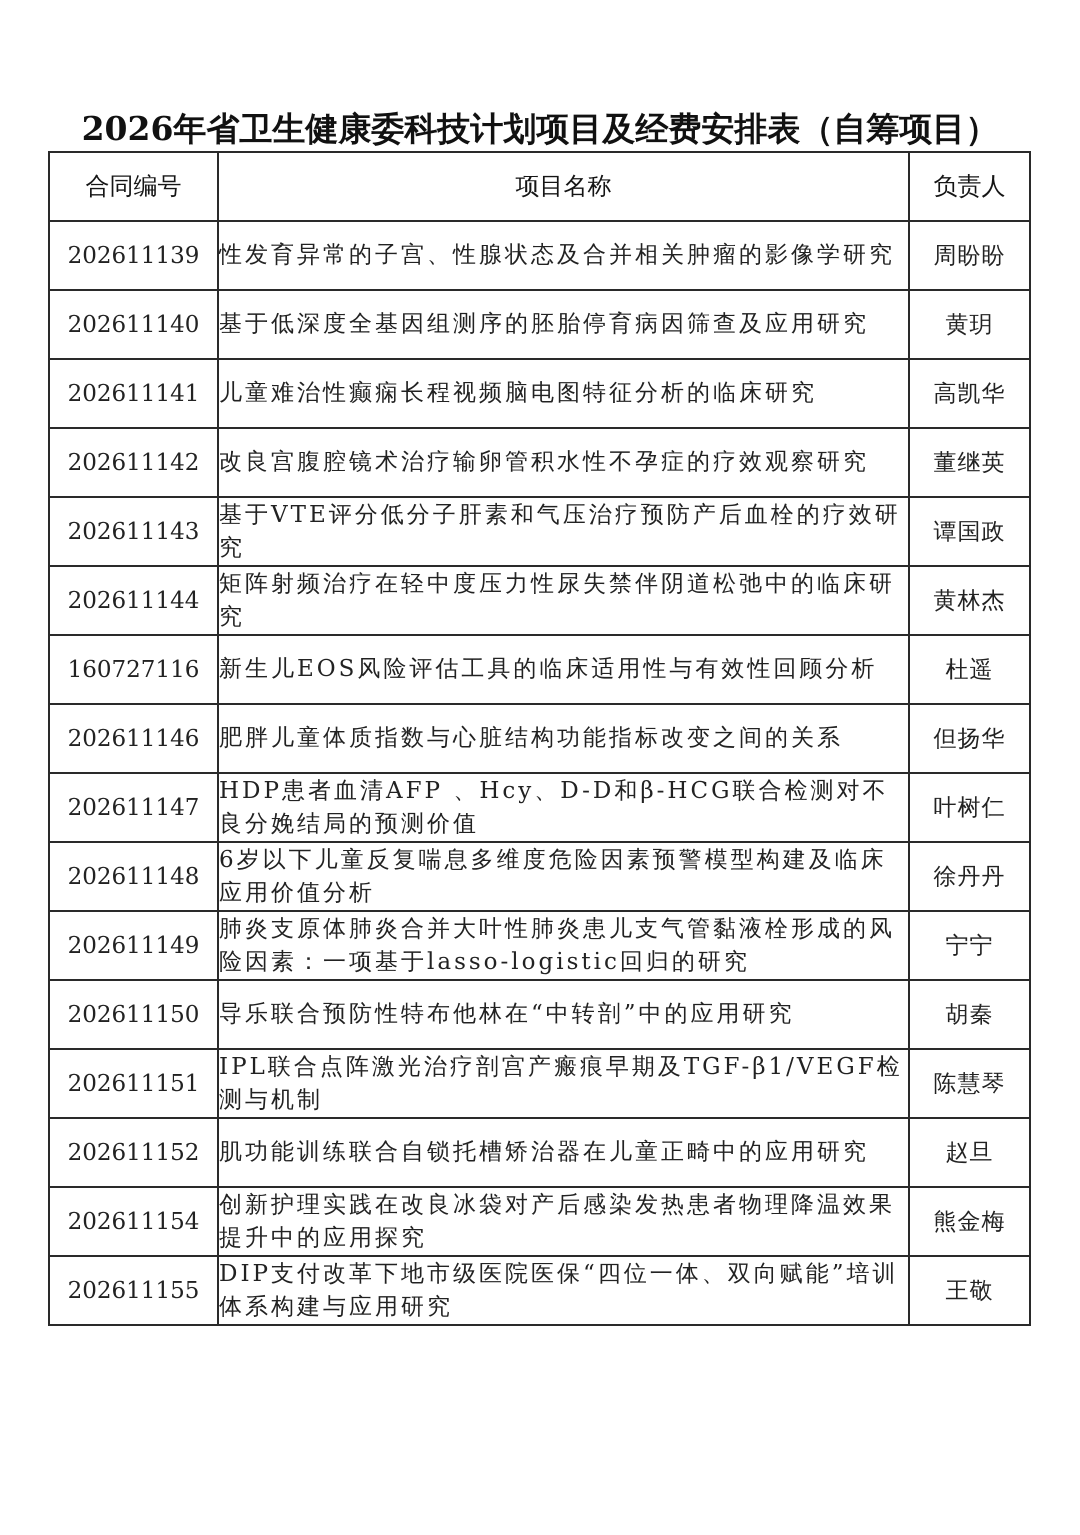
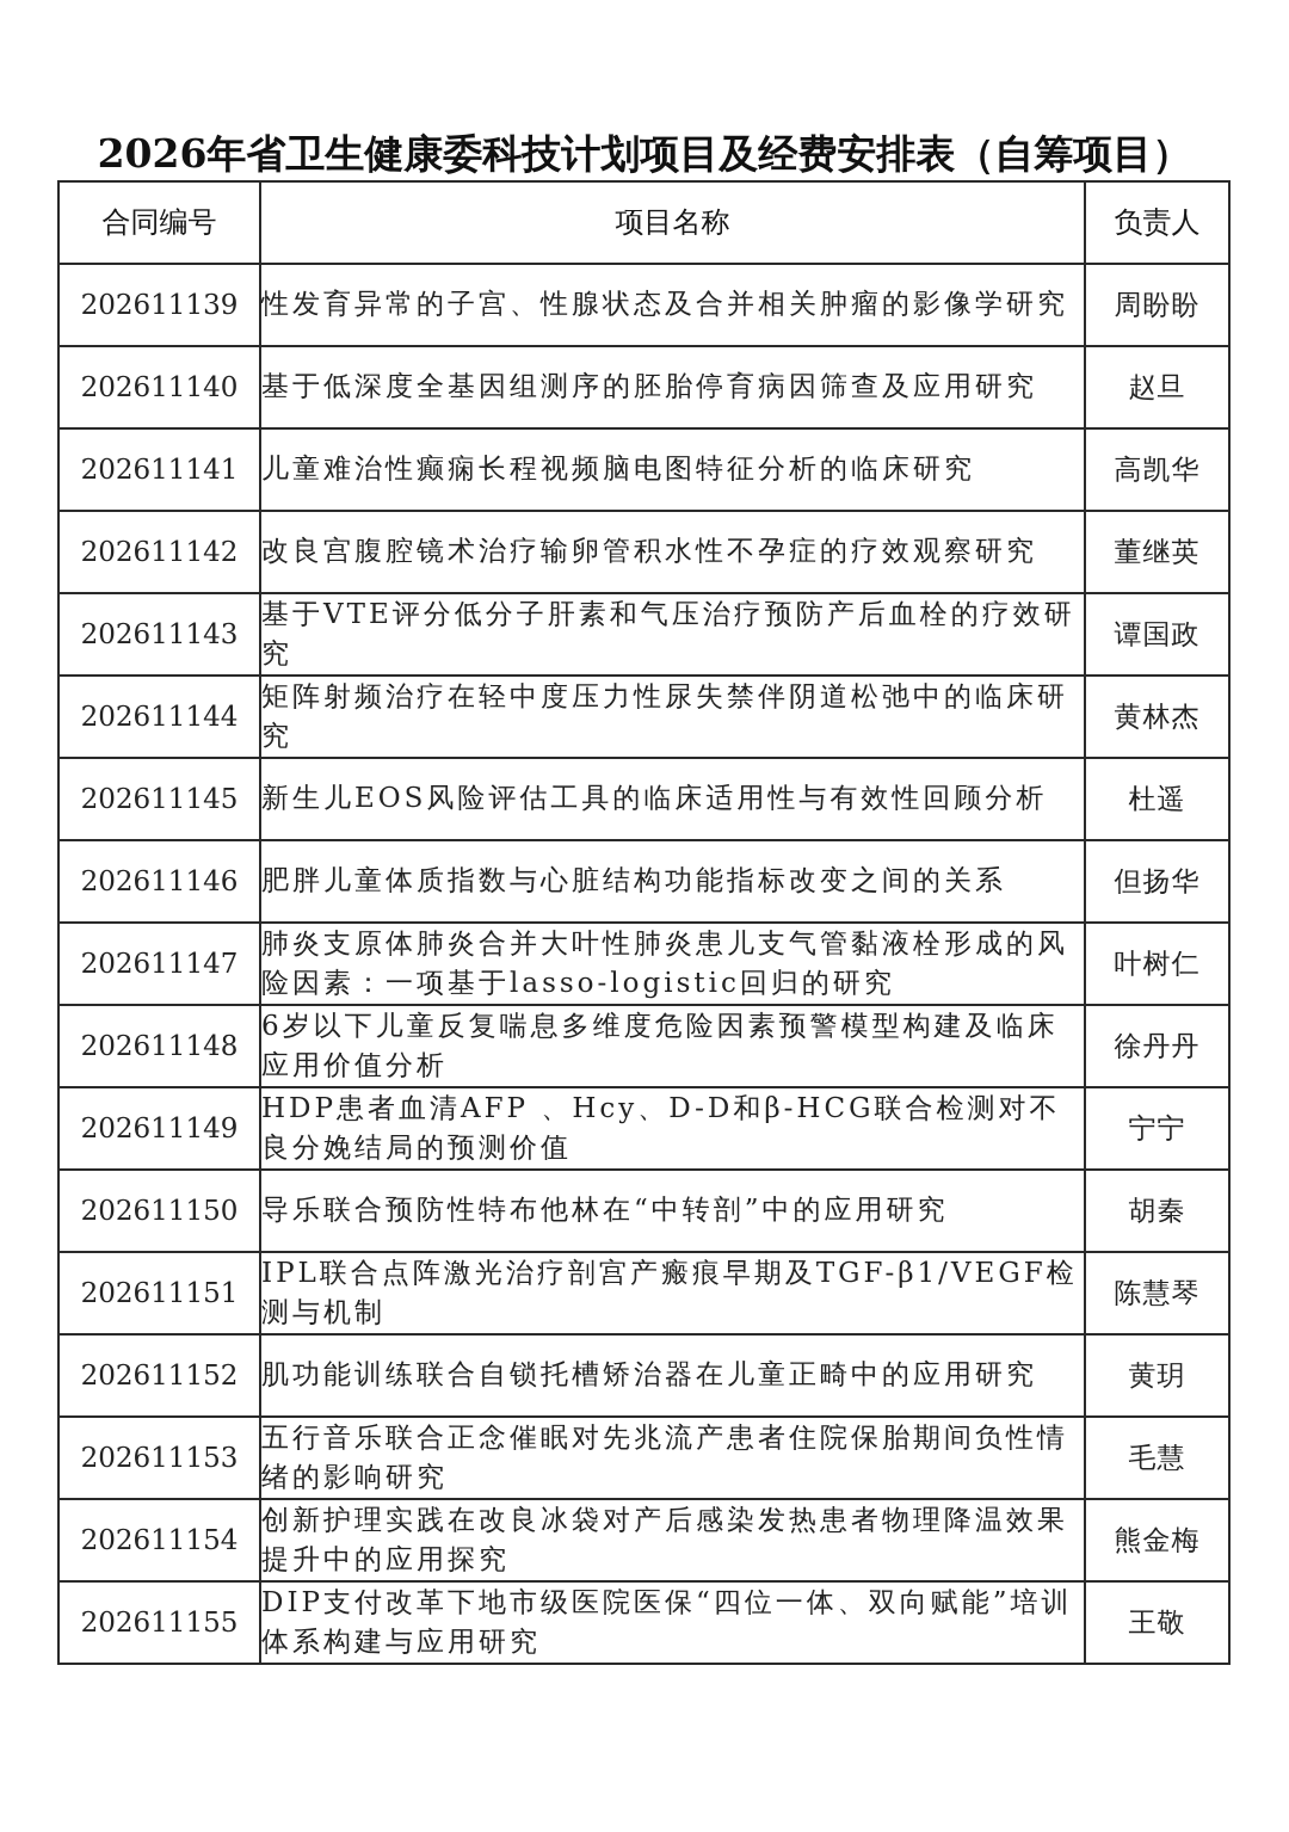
  2026年省卫生健康委科技计划项目及经费安排表（自筹项目）
  合同编号	项目名称	负责人
  202611139	性发育异常的子宫、性腺状态及合并相关肿瘤的影像学研究	周盼盼
- 202611140	基于低深度全基因组测序的胚胎停育病因筛查及应用研究	黄玥
+ 202611140	基于低深度全基因组测序的胚胎停育病因筛查及应用研究	赵旦
  202611141	儿童难治性癫痫长程视频脑电图特征分析的临床研究	高凯华
  202611142	改良宫腹腔镜术治疗输卵管积水性不孕症的疗效观察研究	董继英
  202611143	基于VTE评分低分子肝素和气压治疗预防产后血栓的疗效研究	谭国政
  202611144	矩阵射频治疗在轻中度压力性尿失禁伴阴道松弛中的临床研究	黄林杰
- 160727116	新生儿EOS风险评估工具的临床适用性与有效性回顾分析	杜遥
+ 202611145	新生儿EOS风险评估工具的临床适用性与有效性回顾分析	杜遥
  202611146	肥胖儿童体质指数与心脏结构功能指标改变之间的关系	但扬华
- 202611147	HDP患者血清AFP 、Hcy、D-D和β-HCG联合检测对不良分娩结局的预测价值	叶树仁
+ 202611147	肺炎支原体肺炎合并大叶性肺炎患儿支气管黏液栓形成的风险因素：一项基于lasso-logistic回归的研究	叶树仁
  202611148	6岁以下儿童反复喘息多维度危险因素预警模型构建及临床应用价值分析	徐丹丹
- 202611149	肺炎支原体肺炎合并大叶性肺炎患儿支气管黏液栓形成的风险因素：一项基于lasso-logistic回归的研究	宁宁
+ 202611149	HDP患者血清AFP 、Hcy、D-D和β-HCG联合检测对不良分娩结局的预测价值	宁宁
  202611150	导乐联合预防性特布他林在“中转剖”中的应用研究	胡秦
  202611151	IPL联合点阵激光治疗剖宫产瘢痕早期及TGF-β1/VEGF检测与机制	陈慧琴
- 202611152	肌功能训练联合自锁托槽矫治器在儿童正畸中的应用研究	赵旦
+ 202611152	肌功能训练联合自锁托槽矫治器在儿童正畸中的应用研究	黄玥
+ 202611153	五行音乐联合正念催眠对先兆流产患者住院保胎期间负性情绪的影响研究	毛慧
  202611154	创新护理实践在改良冰袋对产后感染发热患者物理降温效果提升中的应用探究	熊金梅
  202611155	DIP支付改革下地市级医院医保“四位一体、双向赋能”培训体系构建与应用研究	王敬
